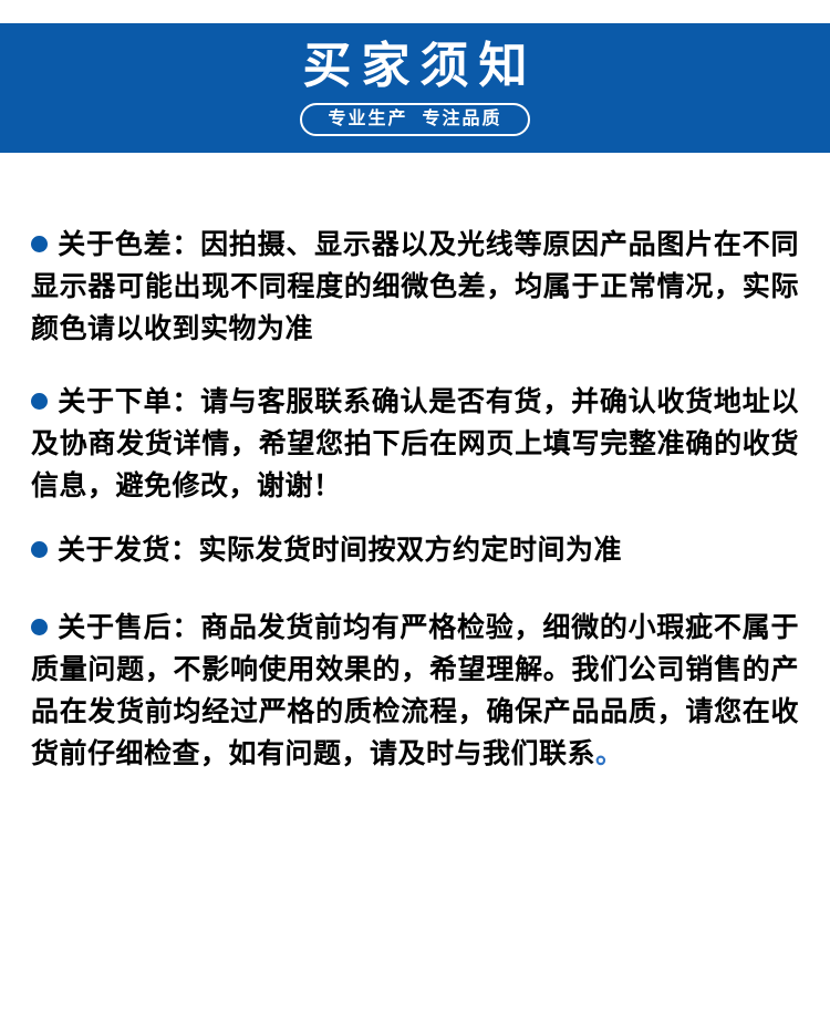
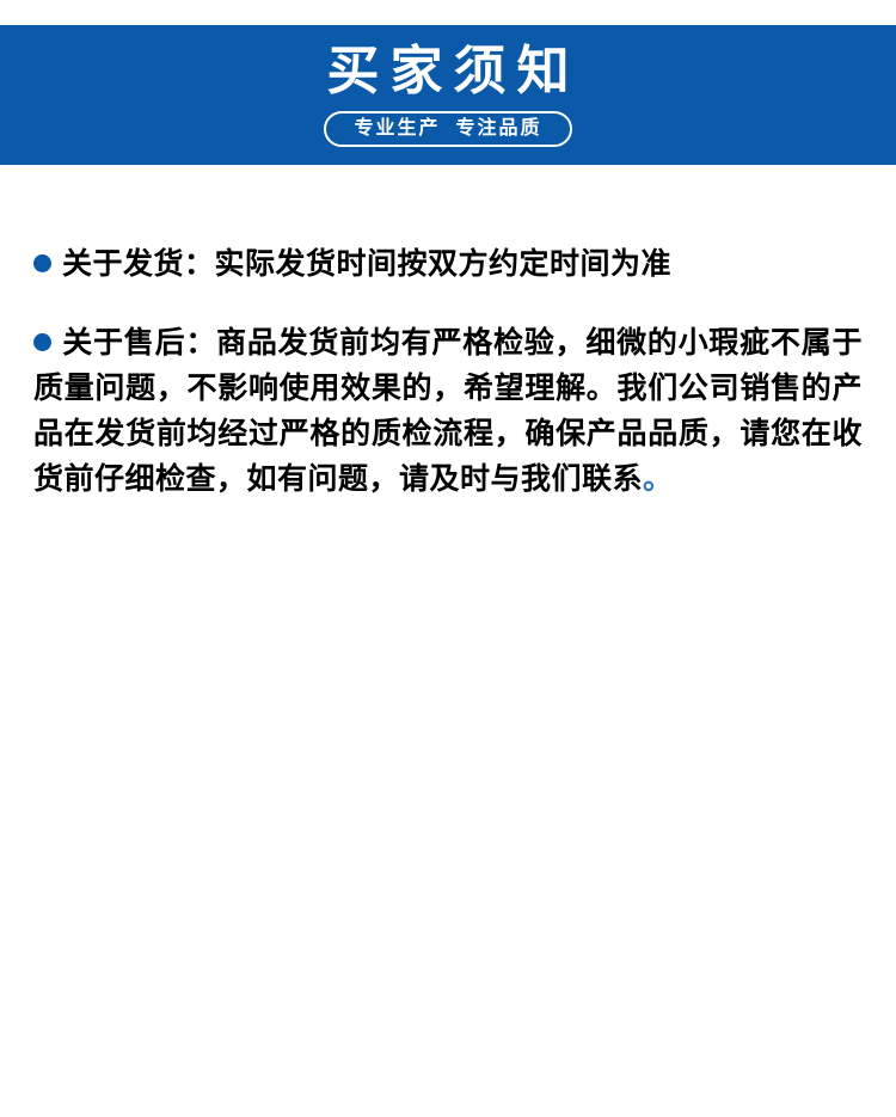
  买家须知
  专业生产 专注品质
- 关于色差：因拍摄、显示器以及光线等原因产品图片在不同显示器可能出现不同程度的细微色差，均属于正常情况，实际颜色请以收到实物为准
- 关于下单：请与客服联系确认是否有货，并确认收货地址以及协商发货详情，希望您拍下后在网页上填写完整准确的收货信息，避免修改，谢谢！
  关于发货：实际发货时间按双方约定时间为准
  关于售后：商品发货前均有严格检验，细微的小瑕疵不属于质量问题，不影响使用效果的，希望理解。我们公司销售的产品在发货前均经过严格的质检流程，确保产品品质，请您在收货前仔细检查，如有问题，请及时与我们联系。
